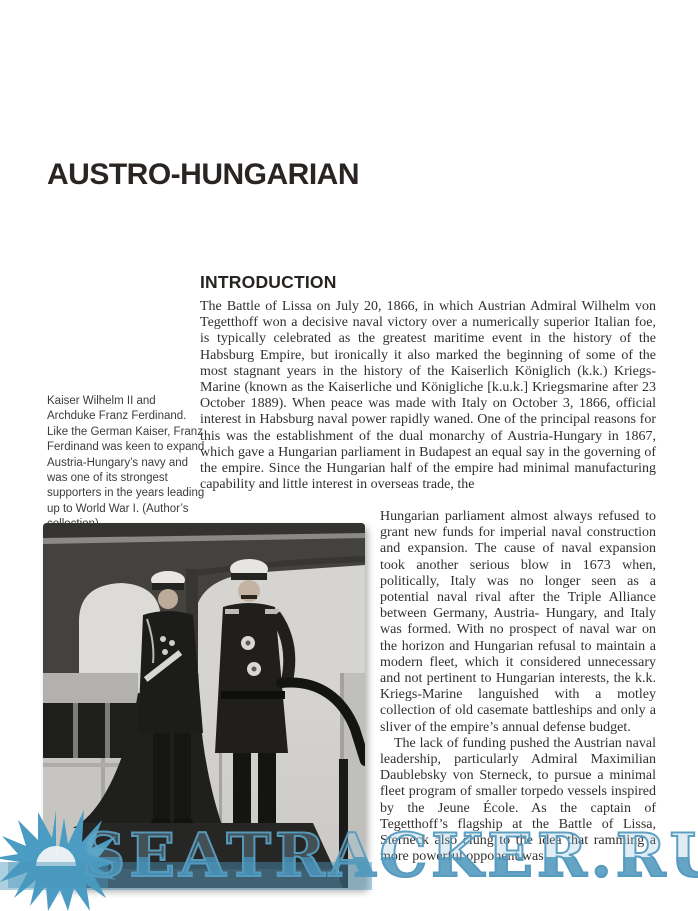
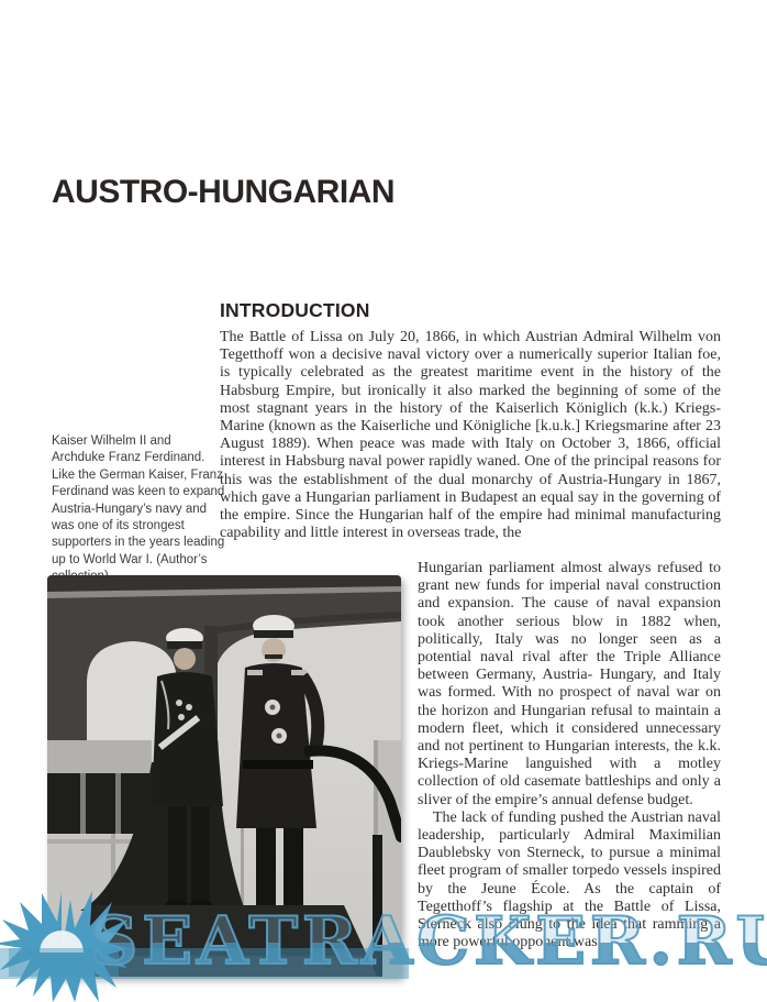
  AUSTRO-HUNGARIAN
  INTRODUCTION
- The Battle of Lissa on July 20, 1866, in which Austrian Admiral Wilhelm von Tegetthoff won a decisive naval victory over a numerically superior Italian foe, is typically celebrated as the greatest maritime event in the history of the Habsburg Empire, but ironically it also marked the beginning of some of the most stagnant years in the history of the Kaiserlich Königlich (k.k.) Kriegs-Marine (known as the Kaiserliche und Königliche [k.u.k.] Kriegsmarine after 23 October 1889). When peace was made with Italy on October 3, 1866, official interest in Habsburg naval power rapidly waned. One of the principal reasons for this was the establishment of the dual monarchy of Austria-Hungary in 1867, which gave a Hungarian parliament in Budapest an equal say in the governing of the empire. Since the Hungarian half of the empire had minimal manufacturing capability and little interest in overseas trade, the
+ The Battle of Lissa on July 20, 1866, in which Austrian Admiral Wilhelm von Tegetthoff won a decisive naval victory over a numerically superior Italian foe, is typically celebrated as the greatest maritime event in the history of the Habsburg Empire, but ironically it also marked the beginning of some of the most stagnant years in the history of the Kaiserlich Königlich (k.k.) Kriegs-Marine (known as the Kaiserliche und Königliche [k.u.k.] Kriegsmarine after 23 August 1889). When peace was made with Italy on October 3, 1866, official interest in Habsburg naval power rapidly waned. One of the principal reasons for this was the establishment of the dual monarchy of Austria-Hungary in 1867, which gave a Hungarian parliament in Budapest an equal say in the governing of the empire. Since the Hungarian half of the empire had minimal manufacturing capability and little interest in overseas trade, the
- Hungarian parliament almost always refused to grant new funds for imperial naval construction and expansion. The cause of naval expansion took another serious blow in 1673 when, politically, Italy was no longer seen as a potential naval rival after the Triple Alliance between Germany, Austria- Hungary, and Italy was formed. With no prospect of naval war on the horizon and Hungarian refusal to maintain a modern fleet, which it considered unnecessary and not pertinent to Hungarian interests, the k.k. Kriegs-Marine languished with a motley collection of old casemate battleships and only a sliver of the empire’s annual defense budget.
+ Hungarian parliament almost always refused to grant new funds for imperial naval construction and expansion. The cause of naval expansion took another serious blow in 1882 when, politically, Italy was no longer seen as a potential naval rival after the Triple Alliance between Germany, Austria- Hungary, and Italy was formed. With no prospect of naval war on the horizon and Hungarian refusal to maintain a modern fleet, which it considered unnecessary and not pertinent to Hungarian interests, the k.k. Kriegs-Marine languished with a motley collection of old casemate battleships and only a sliver of the empire’s annual defense budget.
  The lack of funding pushed the Austrian naval leadership, particularly Admiral Maximilian Daublebsky von Sterneck, to pursue a minimal fleet program of smaller torpedo vessels inspired by the Jeune École. As the captain of Tegetthoff’s flagship at the Battle of Lissa,
  Kaiser Wilhelm II and Archduke Franz Ferdinand. Like the German Kaiser, Franz Ferdinand was keen to expand Austria-Hungary’s navy and was one of its strongest supporters in the years leading up to World War I. (Author’s
  SEATRACKER.R
